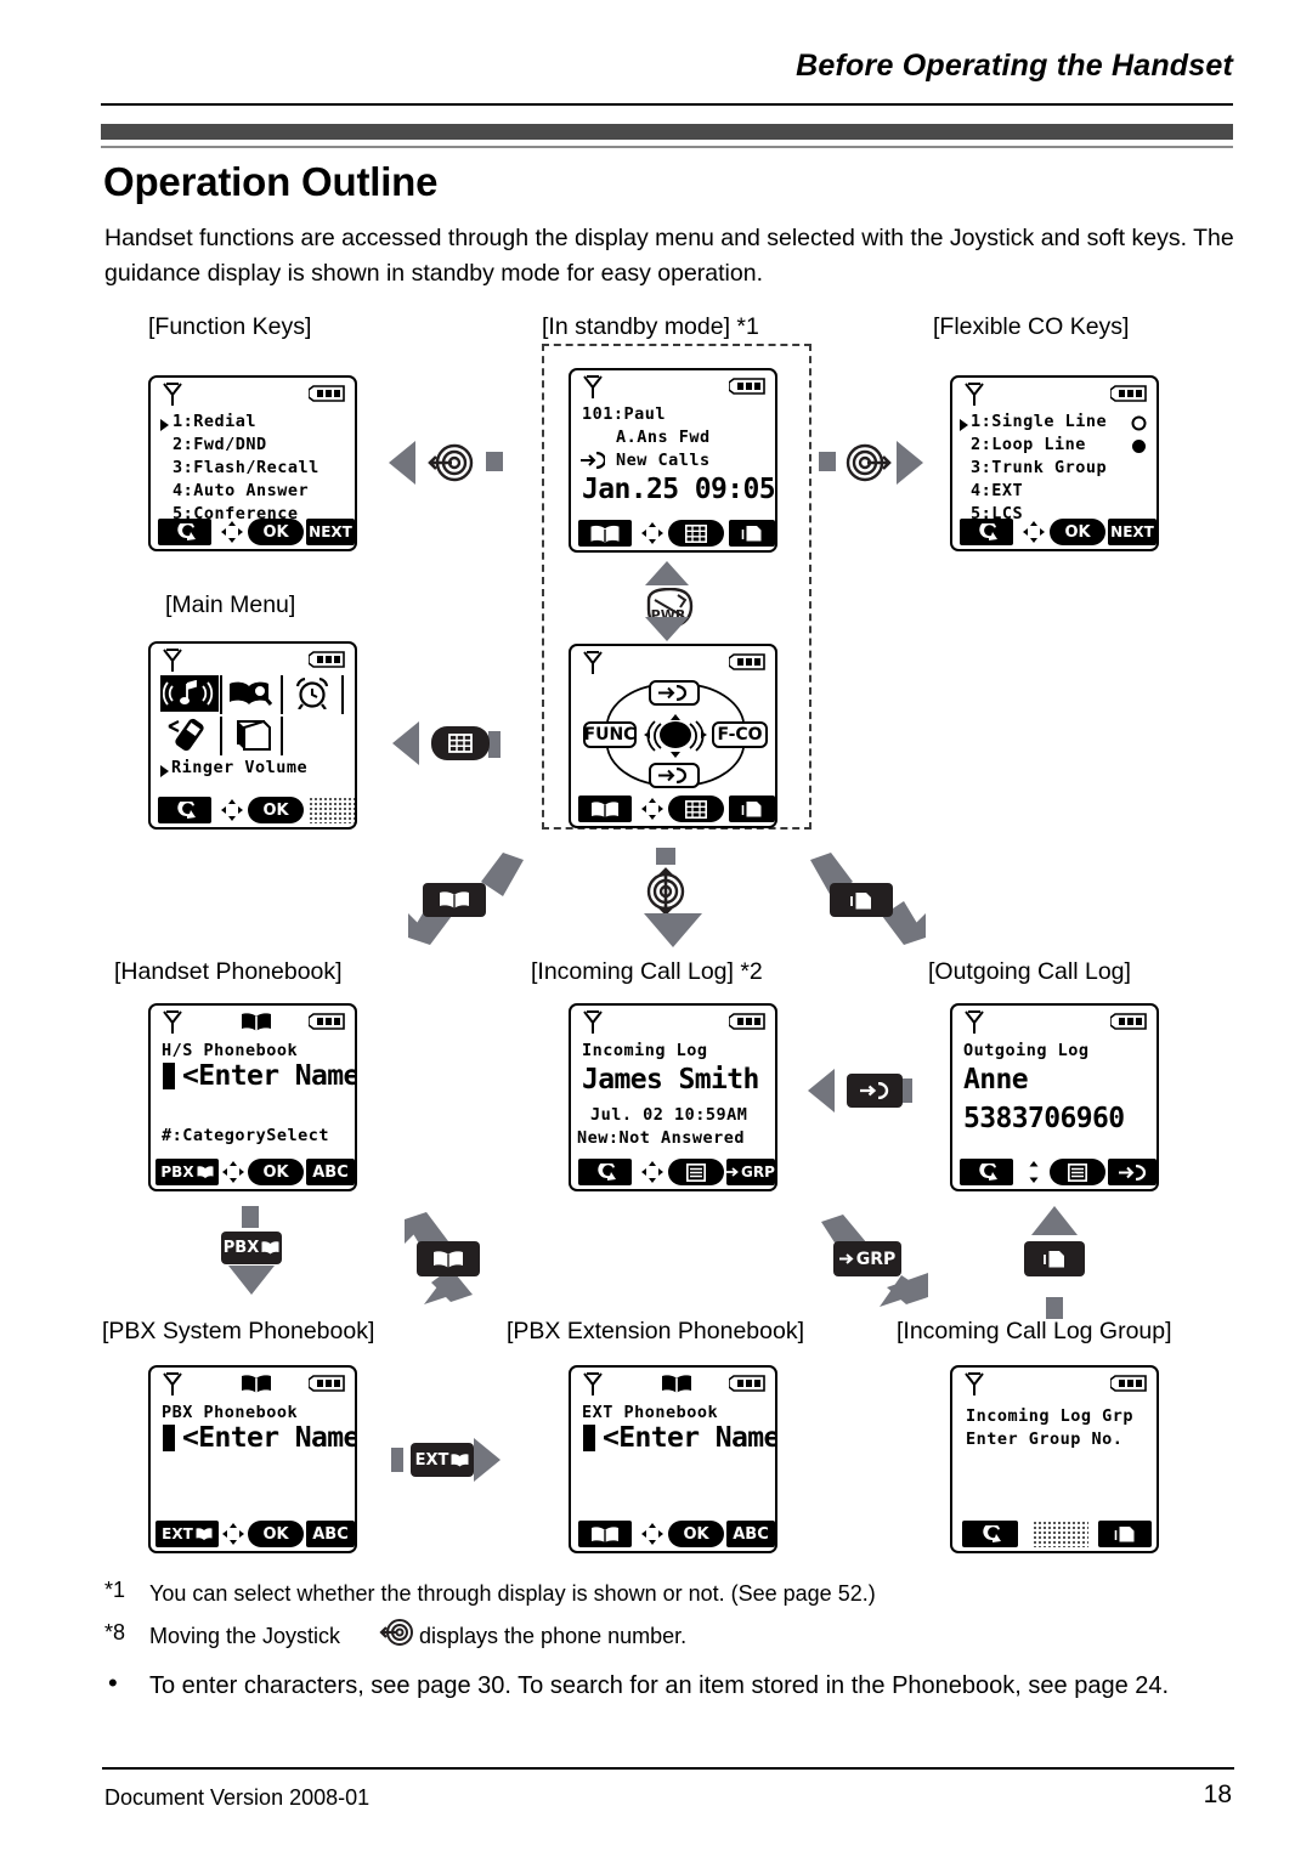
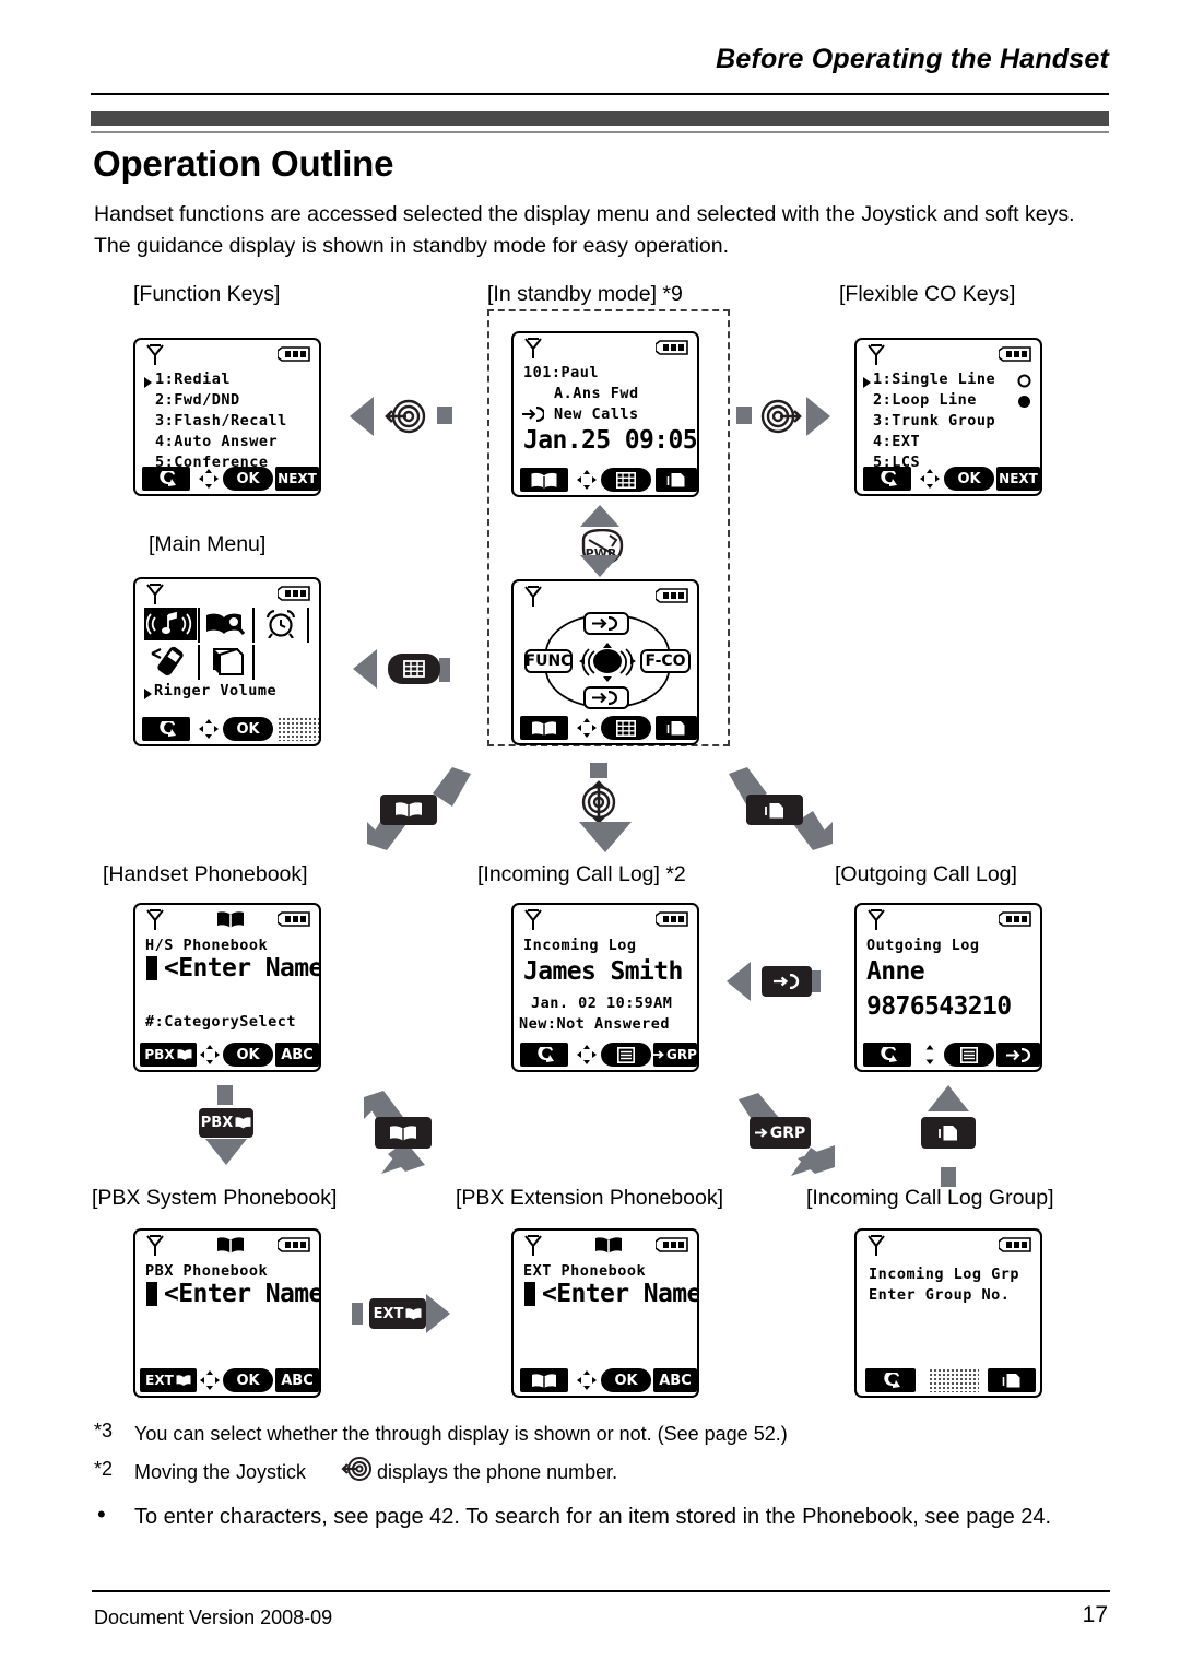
  Before Operating the Handset
  Operation Outline
- Handset functions are accessed through the display menu and selected with the Joystick and soft keys. The guidance display is shown in standby mode for easy operation.
+ Handset functions are accessed selected the display menu and selected with the Joystick and soft keys. The guidance display is shown in standby mode for easy operation.
  [Function Keys]
- [In standby mode] *1
+ [In standby mode] *9
  [Flexible CO Keys]
  [Main Menu]
  [Handset Phonebook]
  [Incoming Call Log] *2
  [Outgoing Call Log]
  [PBX System Phonebook]
  [PBX Extension Phonebook]
  [Incoming Call Log Group]
  1:Redial
  2:Fwd/DND
  3:Flash/Recall
  4:Auto Answer
  5:Conference
  OK
  NEXT
  101:Paul
  A.Ans Fwd
  New Calls
  Jan.25 09:05
  1:Single Line
  2:Loop Line
  3:Trunk Group
  4:EXT
  5:LCS
  OK
  NEXT
  Ringer Volume
  OK
  FUNC
  F-CO
  H/S Phonebook
  <Enter Name
  #:CategorySelect
  PBX
  OK
  ABC
  Incoming Log
  James Smith
- Jul. 02 10:59AM
+ Jan. 02 10:59AM
  New:Not Answered
  GRP
  Outgoing Log
  Anne
- 5383706960
+ 9876543210
  PBX Phonebook
  <Enter Name
  EXT
  OK
  ABC
  EXT Phonebook
  <Enter Name
  OK
  ABC
  Incoming Log Grp
  Enter Group No.
  PWR
  PBX
  GRP
  EXT
- *1
+ *3
  You can select whether the through display is shown or not. (See page 52.)
- *8
+ *2
  Moving the Joystick
  displays the phone number.
  •
- To enter characters, see page 30. To search for an item stored in the Phonebook, see page 24.
+ To enter characters, see page 42. To search for an item stored in the Phonebook, see page 24.
- Document Version 2008-01
+ Document Version 2008-09
- 18
+ 17
